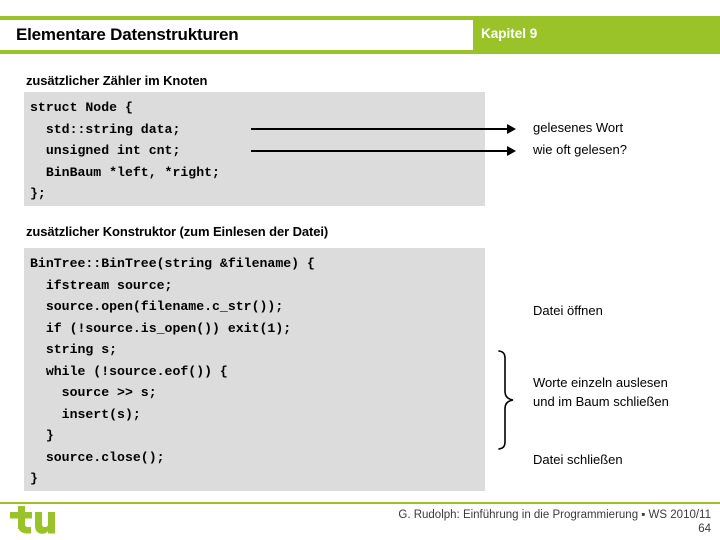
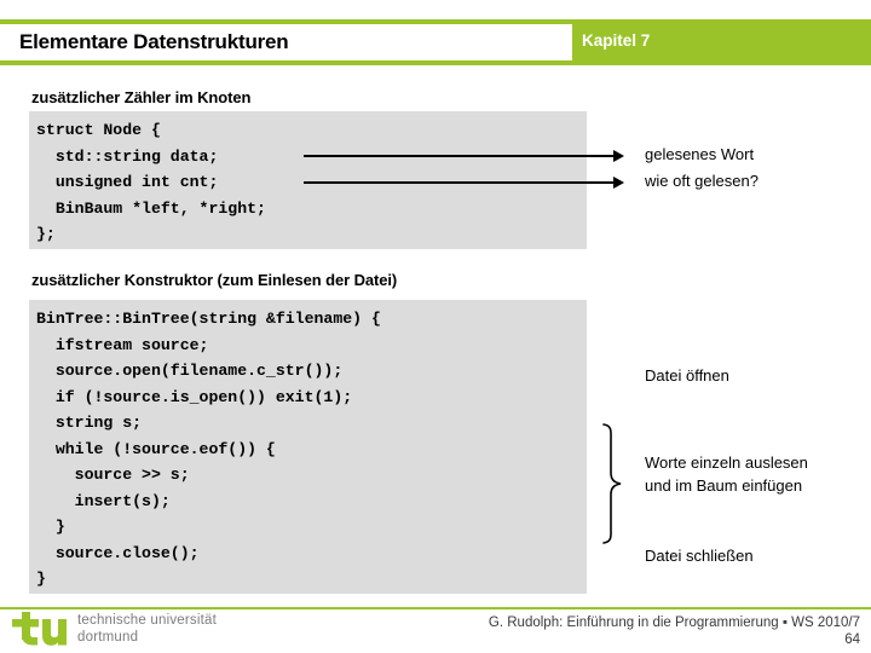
  Elementare Datenstrukturen
- Kapitel 9
+ Kapitel 7
  zusätzlicher Zähler im Knoten
  struct Node {
  std::string data;
  unsigned int cnt;
  BinBaum *left, *right;
  };
  gelesenes Wort
  wie oft gelesen?
  zusätzlicher Konstruktor (zum Einlesen der Datei)
  BinTree::BinTree(string &filename) {
  ifstream source;
  source.open(filename.c_str());
  if (!source.is_open()) exit(1);
  string s;
  while (!source.eof()) {
  source >> s;
  insert(s);
  }
  source.close();
  }
  Datei öffnen
- Worte einzeln auslesen und im Baum schließen
+ Worte einzeln auslesen und im Baum einfügen
  Datei schließen
+ technische universität
+ dortmund
- G. Rudolph: Einführung in die Programmierung ▪ WS 2010/11
+ G. Rudolph: Einführung in die Programmierung ▪ WS 2010/7
  64
